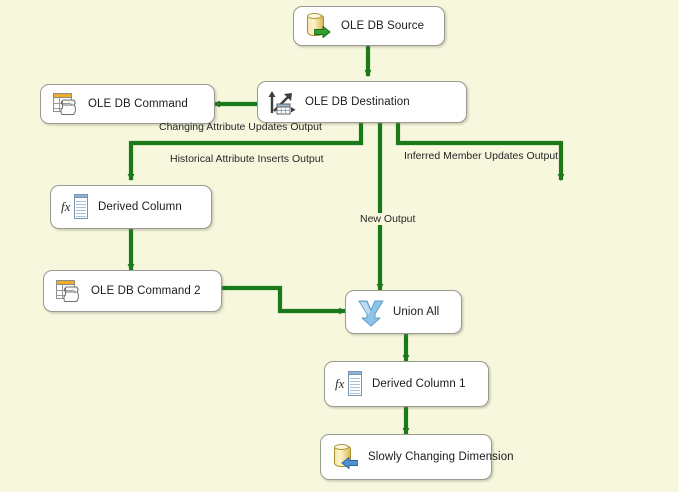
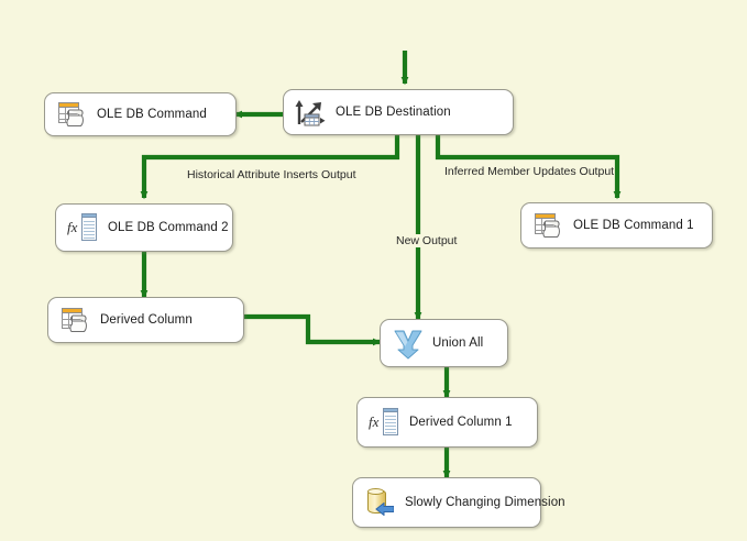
- Changing Attribute Updates Output
  Historical Attribute Inserts Output
  Inferred Member Updates Output
  New Output
- OLE DB Source
  OLE DB Command
  OLE DB Destination
  fx
- Derived Column
+ OLE DB Command 2
+ OLE DB Command 1
- OLE DB Command 2
+ Derived Column
  Union All
  fx
  Derived Column 1
  Slowly Changing Dimension
